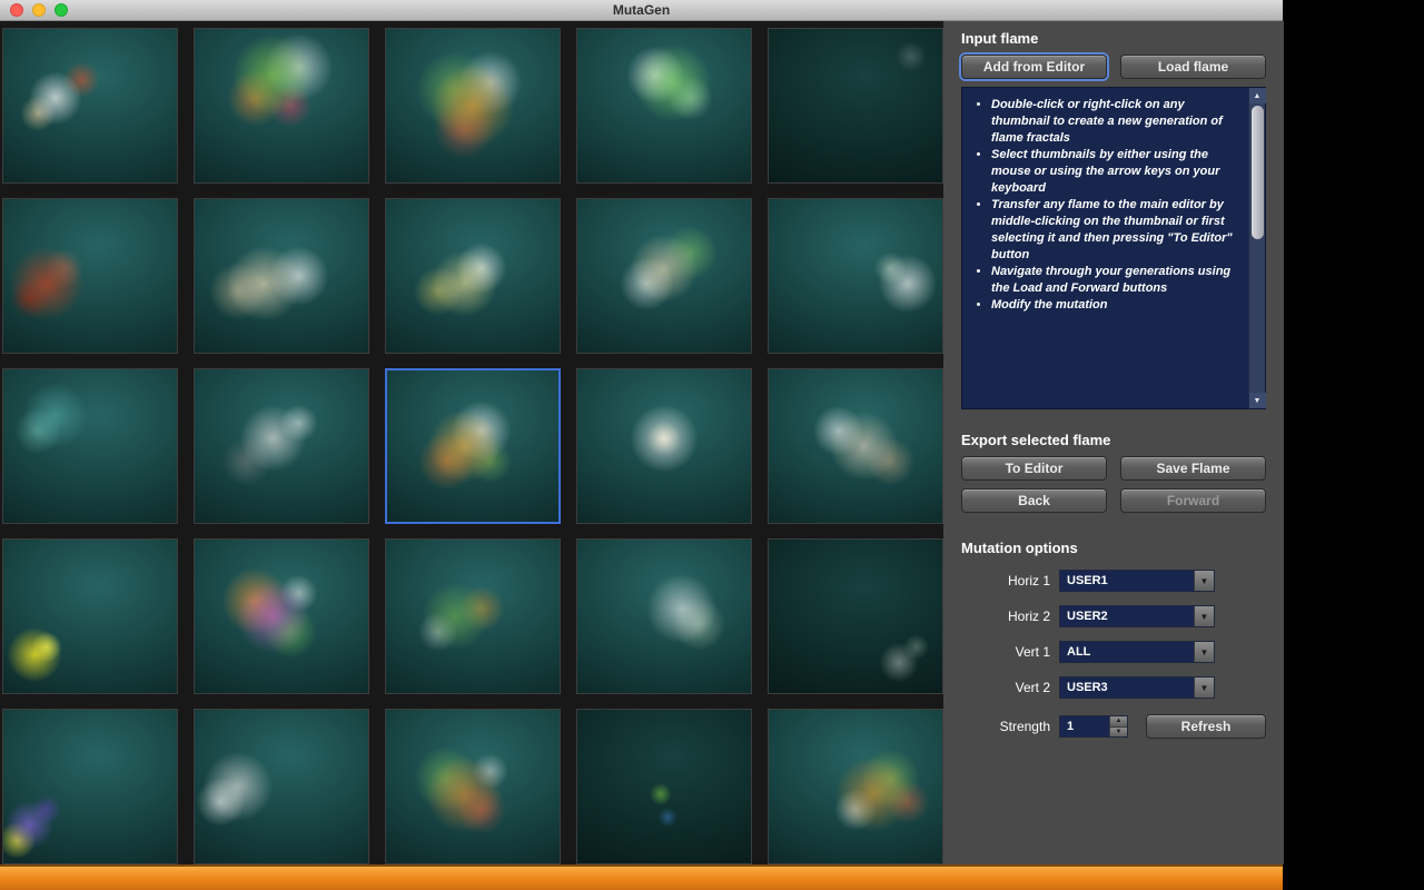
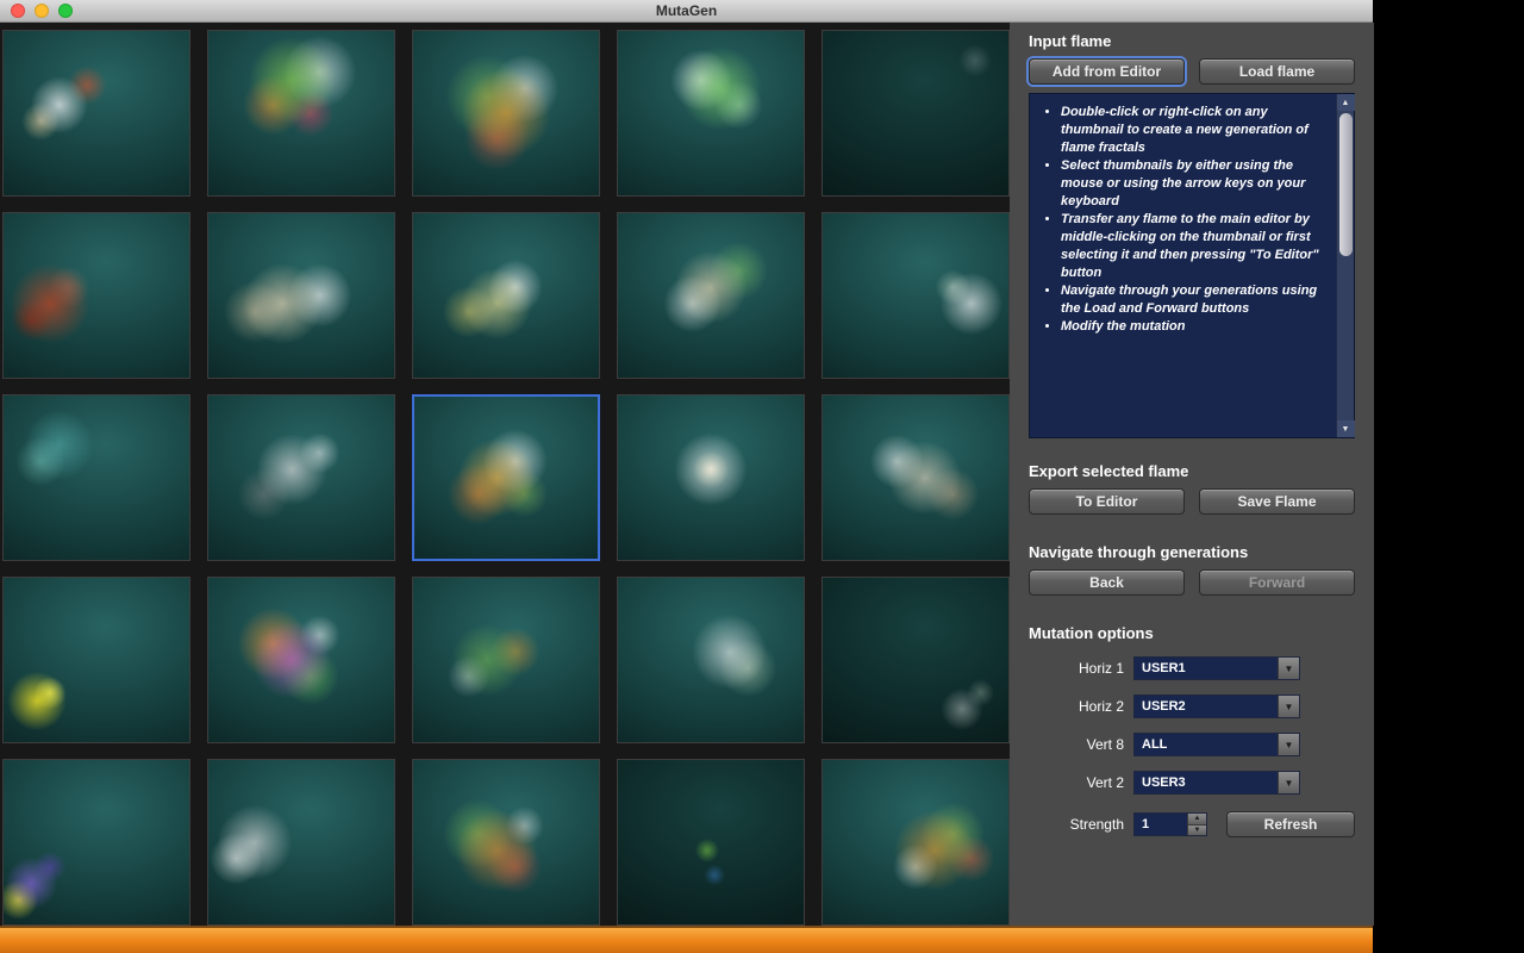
  MutaGen
  Input flame
  Add from Editor
  Load flame
  Double-click or right-click on any thumbnail to create a new generation of flame fractals
  Select thumbnails by either using the mouse or using the arrow keys on your keyboard
  Transfer any flame to the main editor by middle-clicking on the thumbnail or first selecting it and then pressing "To Editor" button
  Navigate through your generations using the Load and Forward buttons
  Modify the mutation
  Export selected flame
  To Editor
  Save Flame
+ Navigate through generations
  Back
  Forward
  Mutation options
  Horiz 1
  USER1
  ▼
  Horiz 2
  USER2
  ▼
- Vert 1
+ Vert 8
  ALL
  ▼
  Vert 2
  USER3
  ▼
  Strength
  1
  Refresh
